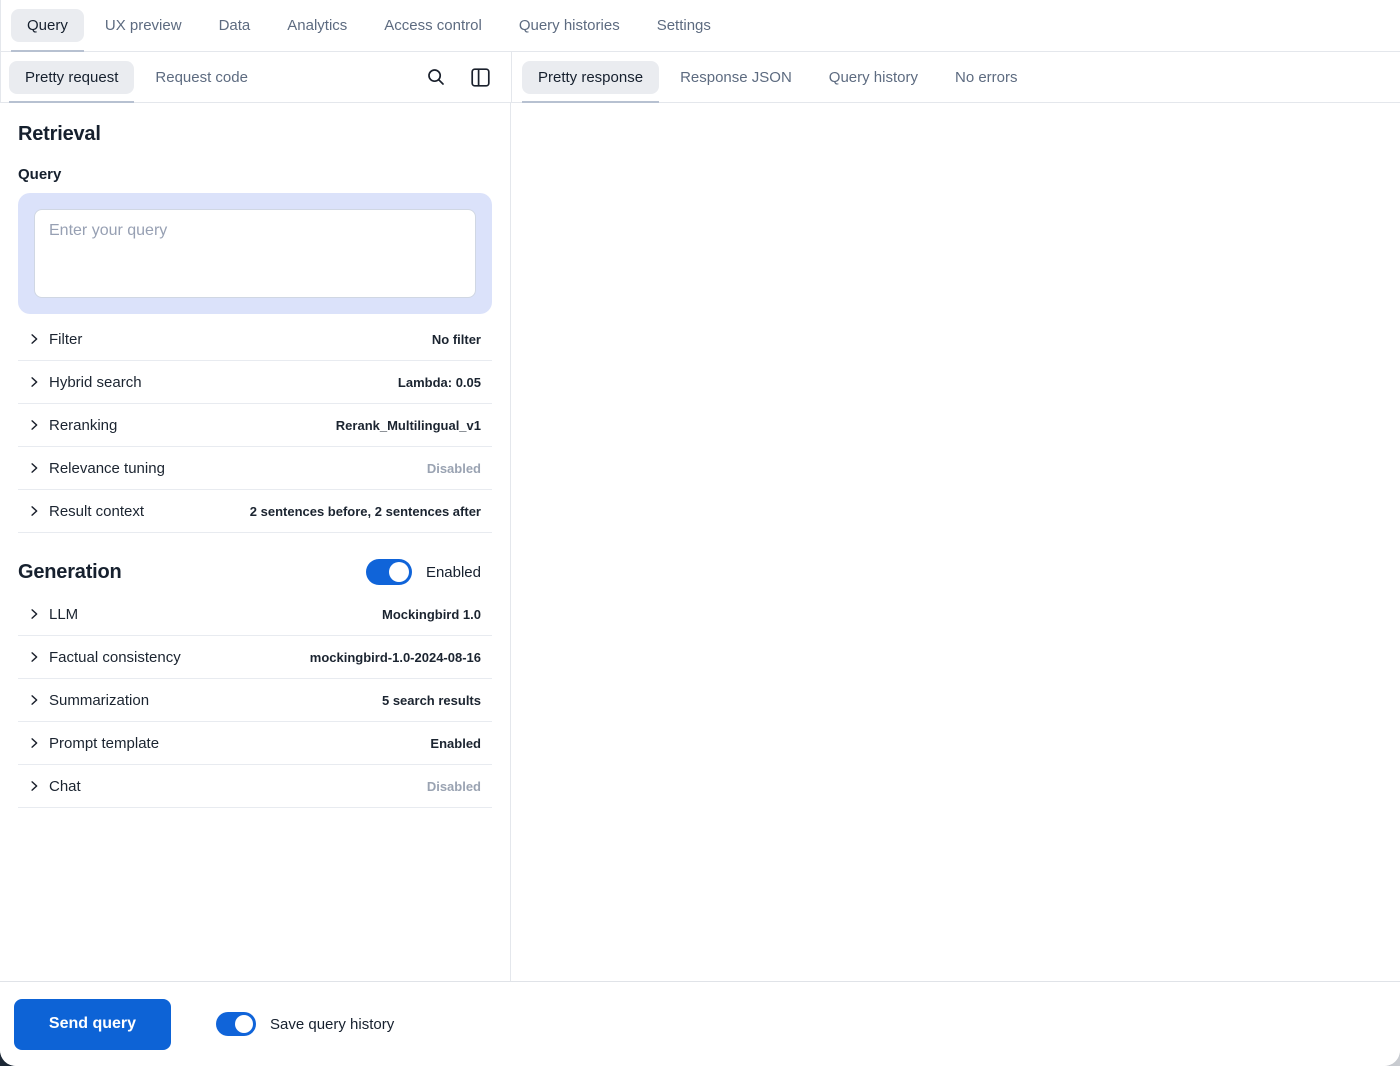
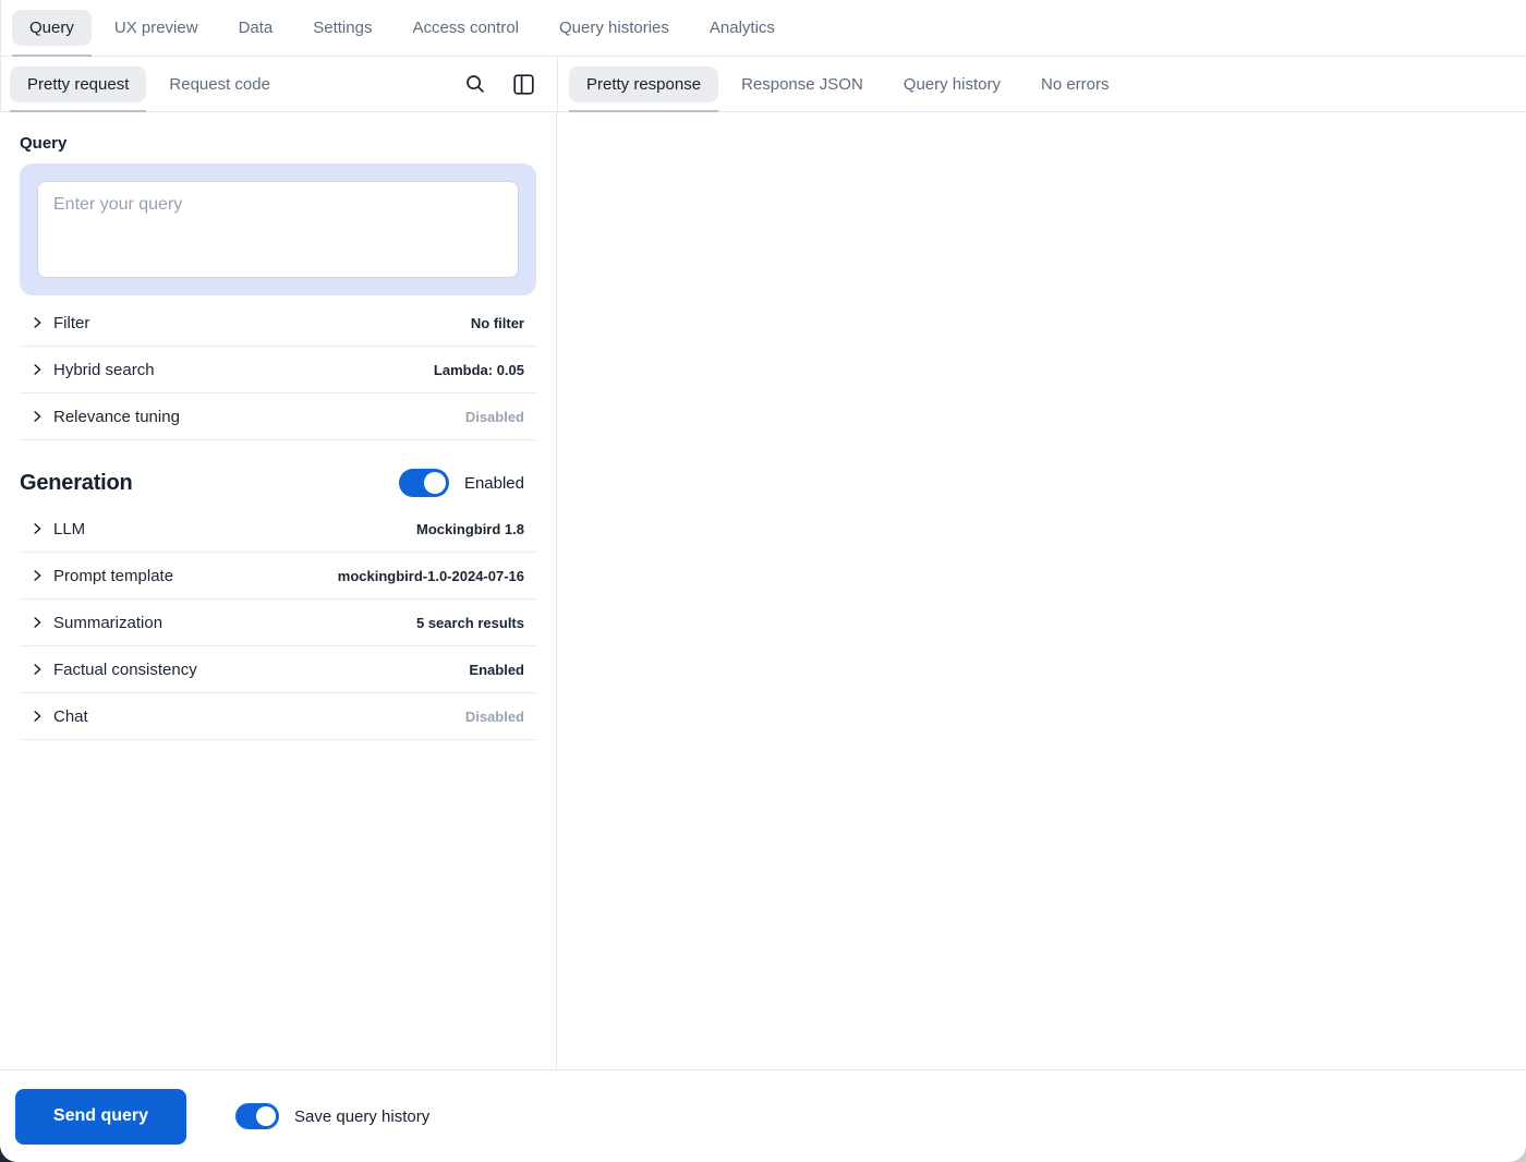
  Query
  UX preview
  Data
- Analytics
+ Settings
  Access control
  Query histories
- Settings
+ Analytics
  Pretty request
  Request code
  Pretty response
  Response JSON
  Query history
  No errors
- Retrieval
  Query
  Enter your query
  Filter
  No filter
  Hybrid search
  Lambda: 0.05
- Reranking
- Rerank_Multilingual_v1
  Relevance tuning
  Disabled
- Result context
- 2 sentences before, 2 sentences after
  Generation
  Enabled
  LLM
- Mockingbird 1.0
+ Mockingbird 1.8
- Factual consistency
+ Prompt template
- mockingbird-1.0-2024-08-16
+ mockingbird-1.0-2024-07-16
  Summarization
  5 search results
- Prompt template
+ Factual consistency
  Enabled
  Chat
  Disabled
  Send query
  Save query history
